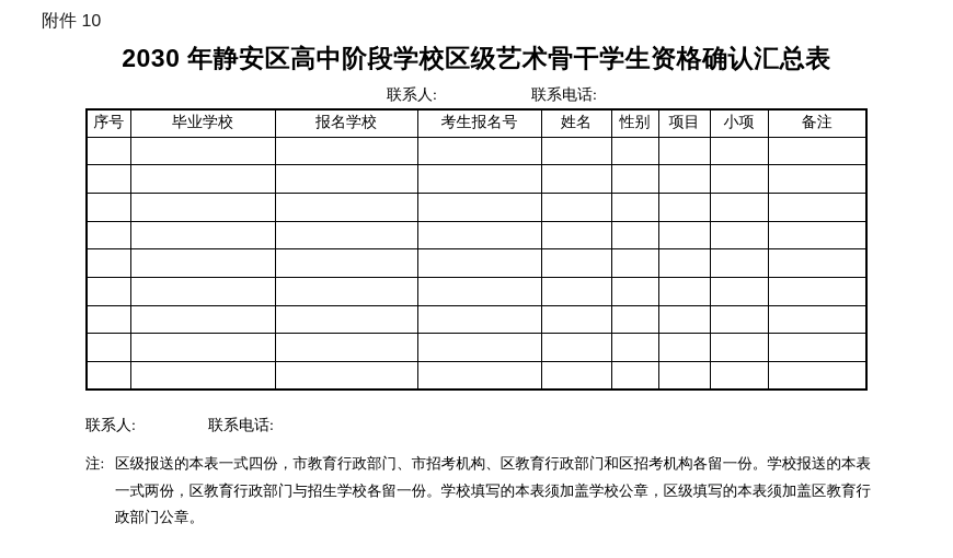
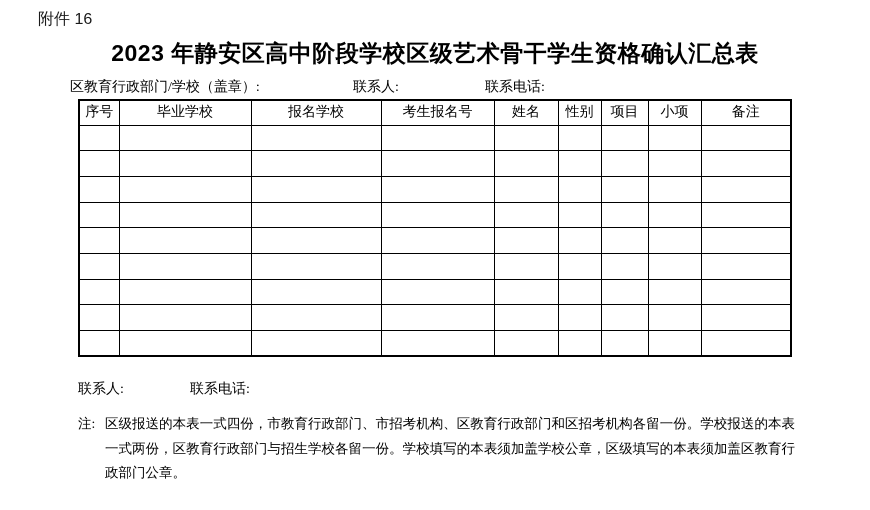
- 附件 10
+ 附件 16
- 2030 年静安区高中阶段学校区级艺术骨干学生资格确认汇总表
+ 2023 年静安区高中阶段学校区级艺术骨干学生资格确认汇总表
+ 区教育行政部门/学校（盖章）:
  联系人:
  联系电话:
  序号	毕业学校	报名学校	考生报名号	姓名	性别	项目	小项	备注
  联系人:
  联系电话:
  注:
  区级报送的本表一式四份，市教育行政部门、市招考机构、区教育行政部门和区招考机构各留一份。学校报送的本表一式两份，区教育行政部门与招生学校各留一份。学校填写的本表须加盖学校公章，区级填写的本表须加盖区教育行政部门公章。
